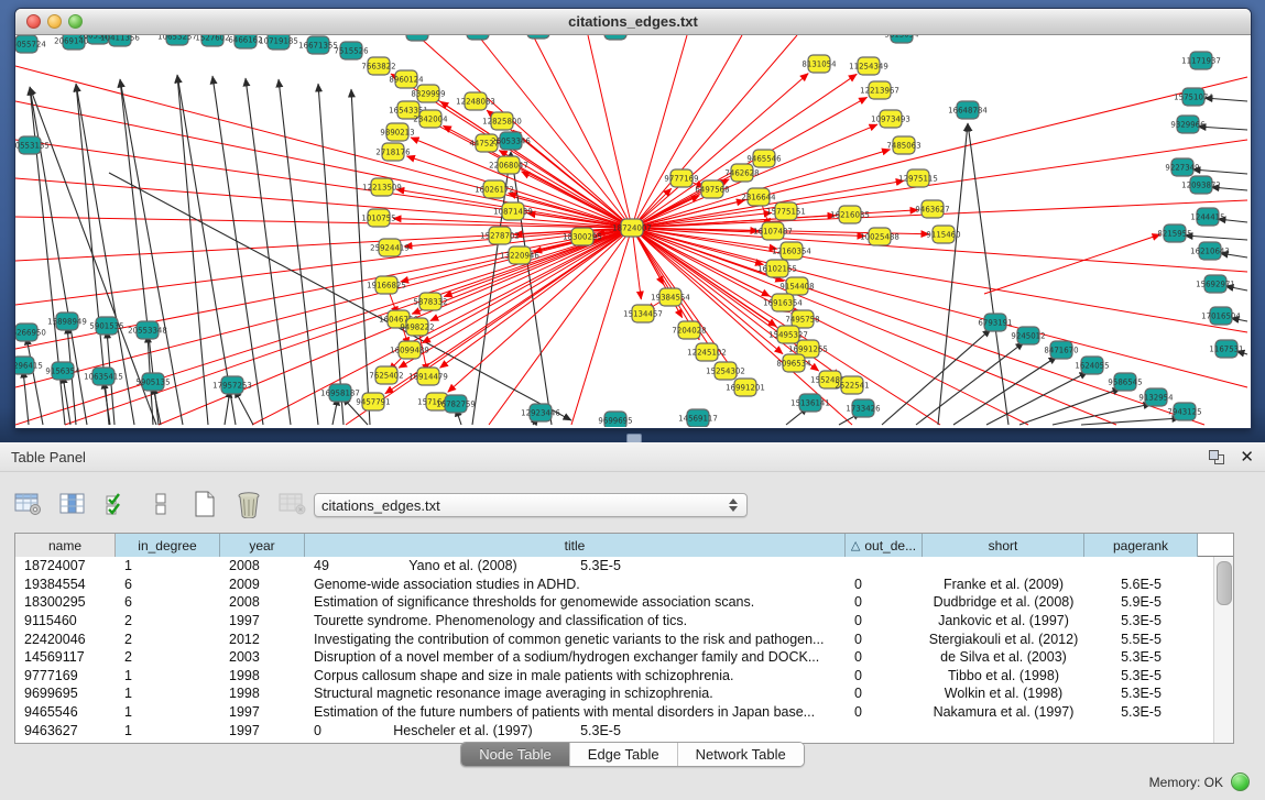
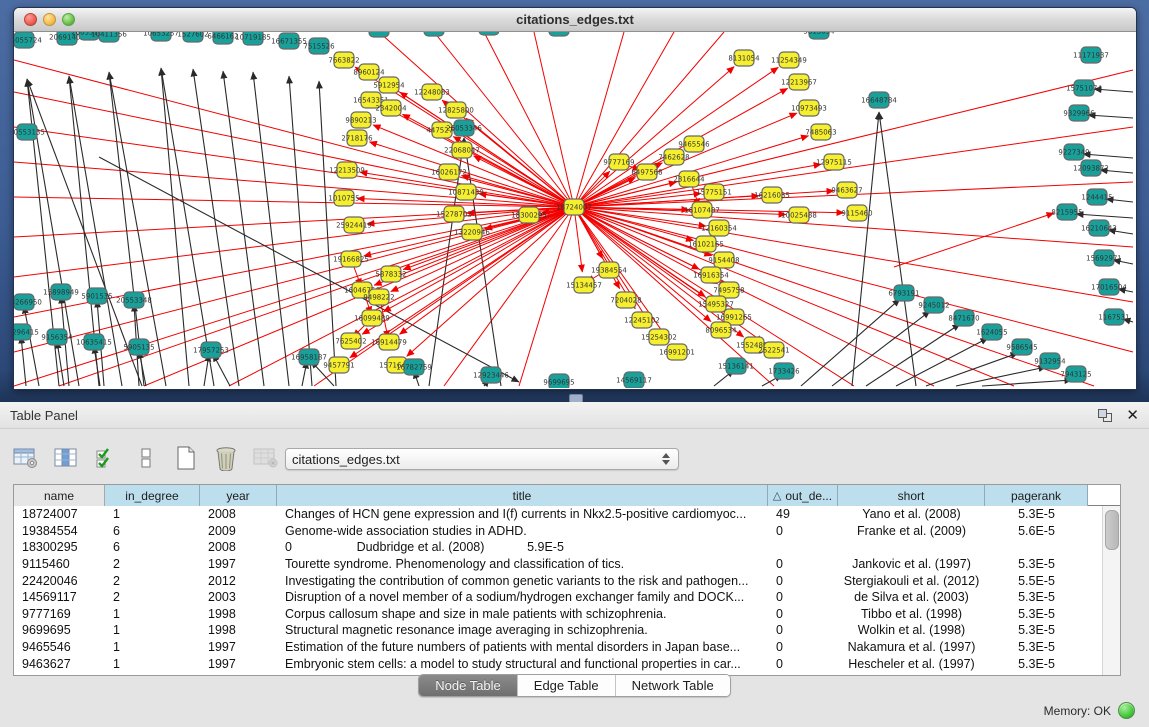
  citations_edges.txt
  18724007
  7663822
  8960124
- 8329999
+ 5912954
  1654335
  2342004
  9890213
  2718176
  12213509
  1010755
  25924419
  19166825
  5878332
  160467
  9498222
  16099489
  7625402
  16914479
  9457791
  12248083
  12825800
  447527
  22068047
  16026172
  10871439
  15278702
  13220946
  18300295
  9777169
  6497568
  7462628
  9465546
  2316644
  15775151
  16107487
  12160354
  16102165
  9154408
  16916354
  7495758
  15495327
  16991265
  8096534
  15134457
  19384554
  7204028
  12245102
  15254302
  16991201
  155248
  2522541
  8131054
  11254349
  12213967
  10973493
  7485063
  12975115
  9463627
  9115460
  10025488
  16216035
  055724
  2069140
  260531
  10411356
  10653257
  1527602
  6466162
  10719185
  16671355
  7515526
  26053346
  0553135
  16648784
  11171937
  15751074
  9329966
  9227349
  12093872
  1244415
  8215955
  16210643
  15692971
  17016504
  1167531
  6793191
  9245012
  8471670
  1624055
  9586545
  9132954
  7943125
  266950
  15898949
  5901535
  20553348
  296415
  9156354
  10635415
  5905135
  17957253
  16958187
  16782759
  12923446
  9699695
  14569117
  15136141
  1733426
  Table Panel
  ✕
  citations_edges.txt
  name
  in_degree
  year
  title
  △
  out_de...
  short
  pagerank
  18724007
  1
  2008
+ Changes of HCN gene expression and I(f) currents in Nkx2.5-positive cardiomyoc...
  49
  Yano et al. (2008)
  5.3E-5
  19384554
  6
  2009
  Genome-wide association studies in ADHD.
  0
  Franke et al. (2009)
  5.6E-5
  18300295
  6
  2008
- Estimation of significance thresholds for genomewide association scans.
  0
  Dudbridge et al. (2008)
  5.9E-5
  9115460
  2
  1997
  Tourette syndrome. Phenomenology and classification of tics.
  0
  Jankovic et al. (1997)
  5.3E-5
  22420046
  2
  2012
  Investigating the contribution of common genetic variants to the risk and pathogen...
  0
  Stergiakouli et al. (2012)
  5.5E-5
  14569117
  2
  2003
  Disruption of a novel member of a sodium/hydrogen exchanger family and DOCK...
  0
  de Silva et al. (2003)
  5.3E-5
  9777169
  1
  1998
  Corpus callosum shape and size in male patients with schizophrenia.
  0
  Tibbo et al. (1998)
  5.3E-5
  9699695
  1
  1998
  Structural magnetic resonance image averaging in schizophrenia.
  0
  Wolkin et al. (1998)
  5.3E-5
  9465546
  1
  1997
  Estimation of the future numbers of patients with mental disorders in Japan base...
  0
  Nakamura et al. (1997)
  5.3E-5
  9463627
  1
  1997
+ Embryonic stem cells: a model to study structural and functional properties in car...
  0
  Hescheler et al. (1997)
  5.3E-5
  Node Table
  Edge Table
  Network Table
  Memory: OK
